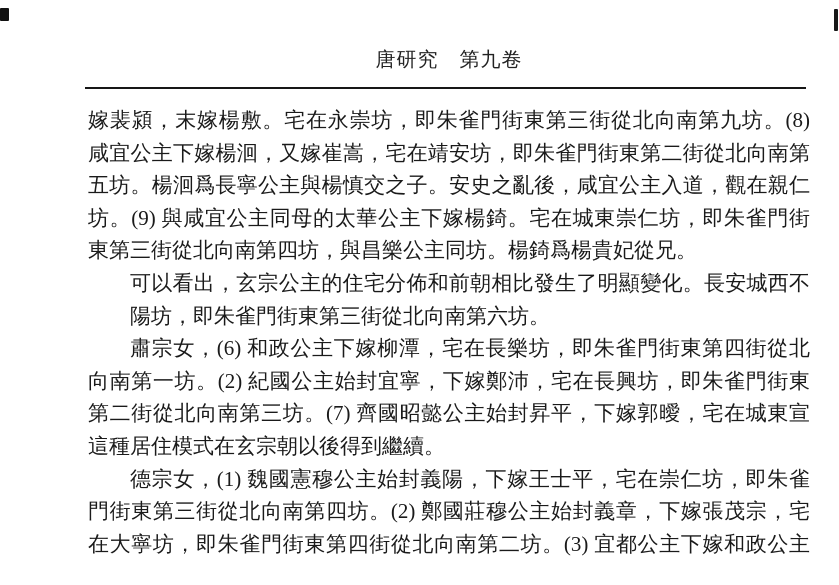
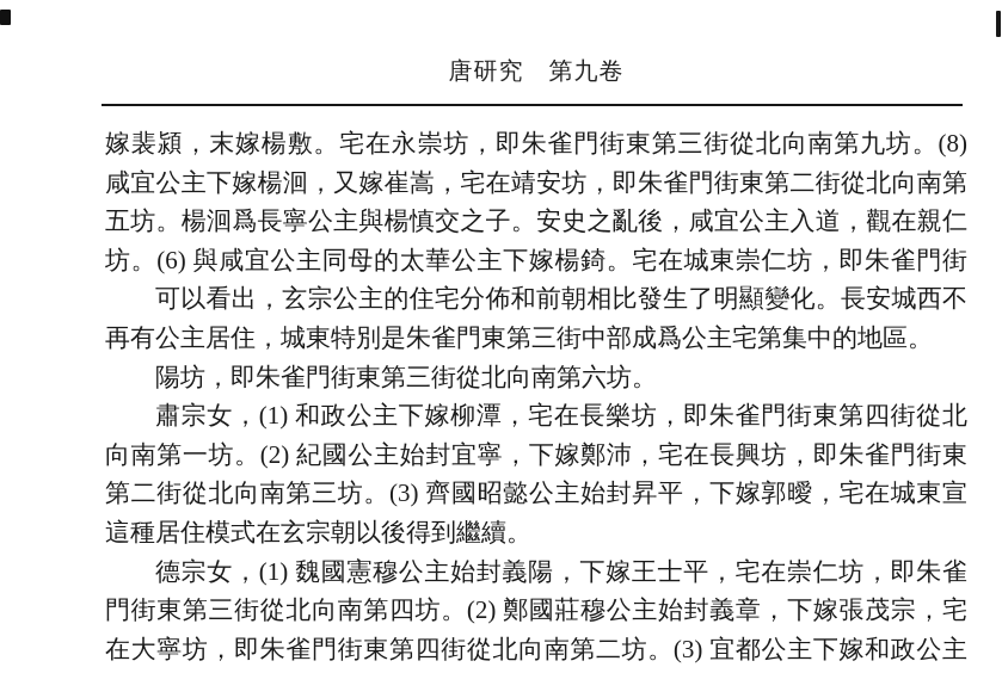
  唐研究 第九卷
  嫁裴潁，末嫁楊敷。宅在永崇坊，即朱雀門街東第三街從北向南第九坊。(8)
  咸宜公主下嫁楊洄，又嫁崔嵩，宅在靖安坊，即朱雀門街東第二街從北向南第
  五坊。楊洄爲長寧公主與楊慎交之子。安史之亂後，咸宜公主入道，觀在親仁
- 坊。(9) 與咸宜公主同母的太華公主下嫁楊錡。宅在城東崇仁坊，即朱雀門街
+ 坊。(6) 與咸宜公主同母的太華公主下嫁楊錡。宅在城東崇仁坊，即朱雀門街
- 東第三街從北向南第四坊，與昌樂公主同坊。楊錡爲楊貴妃從兄。
  可以看出，玄宗公主的住宅分佈和前朝相比發生了明顯變化。長安城西不
+ 再有公主居住，城東特別是朱雀門東第三街中部成爲公主宅第集中的地區。
  陽坊，即朱雀門街東第三街從北向南第六坊。
- 肅宗女，(6) 和政公主下嫁柳潭，宅在長樂坊，即朱雀門街東第四街從北
+ 肅宗女，(1) 和政公主下嫁柳潭，宅在長樂坊，即朱雀門街東第四街從北
  向南第一坊。(2) 紀國公主始封宜寧，下嫁鄭沛，宅在長興坊，即朱雀門街東
- 第二街從北向南第三坊。(7) 齊國昭懿公主始封昇平，下嫁郭曖，宅在城東宣
+ 第二街從北向南第三坊。(3) 齊國昭懿公主始封昇平，下嫁郭曖，宅在城東宣
  這種居住模式在玄宗朝以後得到繼續。
  德宗女，(1) 魏國憲穆公主始封義陽，下嫁王士平，宅在崇仁坊，即朱雀
  門街東第三街從北向南第四坊。(2) 鄭國莊穆公主始封義章，下嫁張茂宗，宅
  在大寧坊，即朱雀門街東第四街從北向南第二坊。(3) 宜都公主下嫁和政公主
